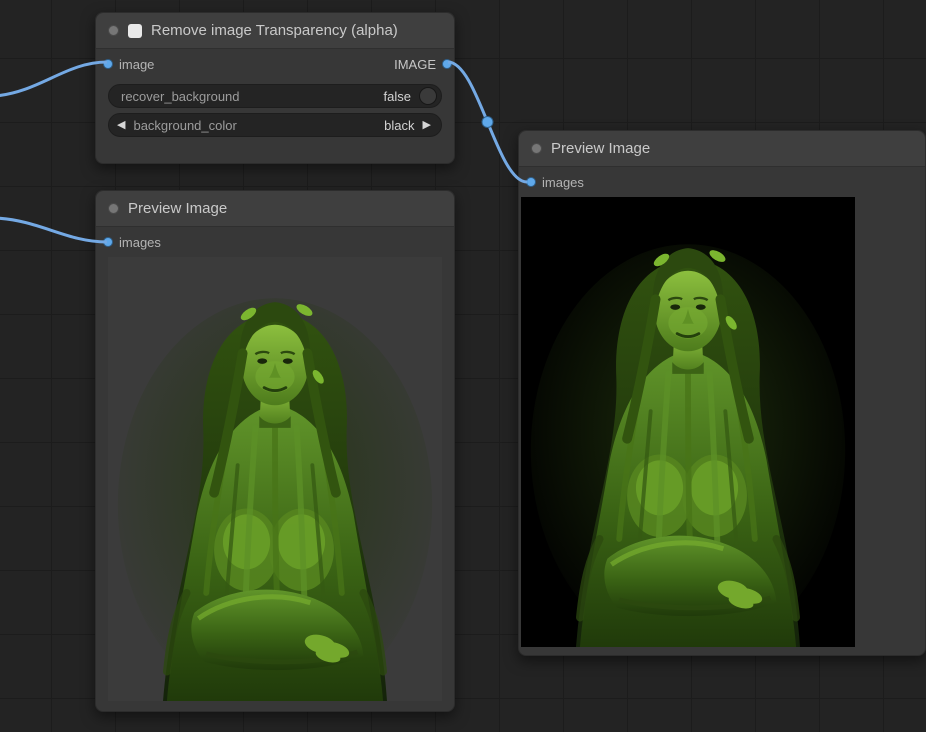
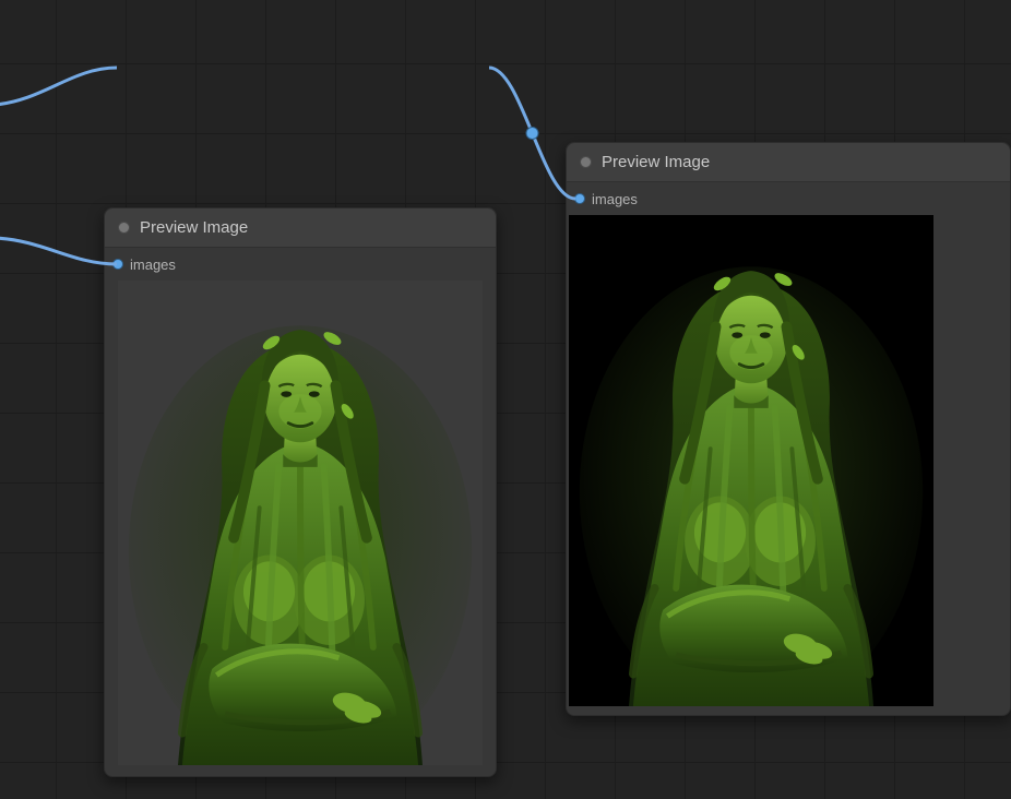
- Remove image Transparency (alpha)
- image
- IMAGE
- recover_background
- false
- ◀
- background_color
- black
- ▶
  Preview Image
  images
  Preview Image
  images
